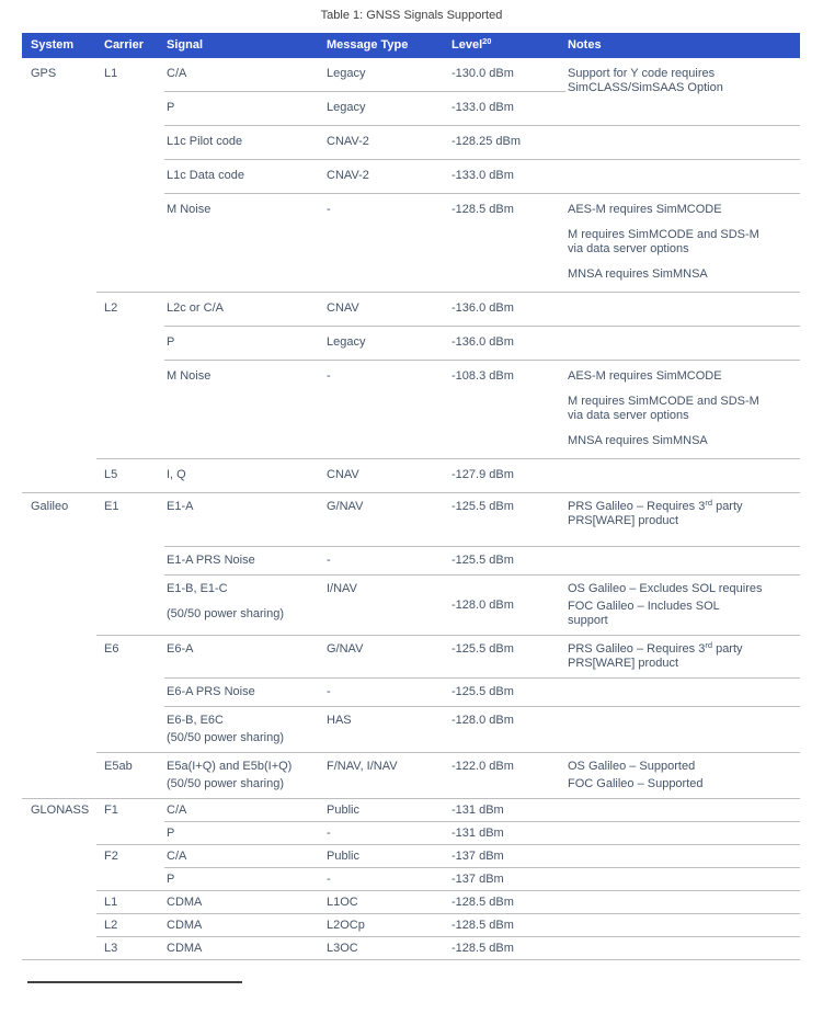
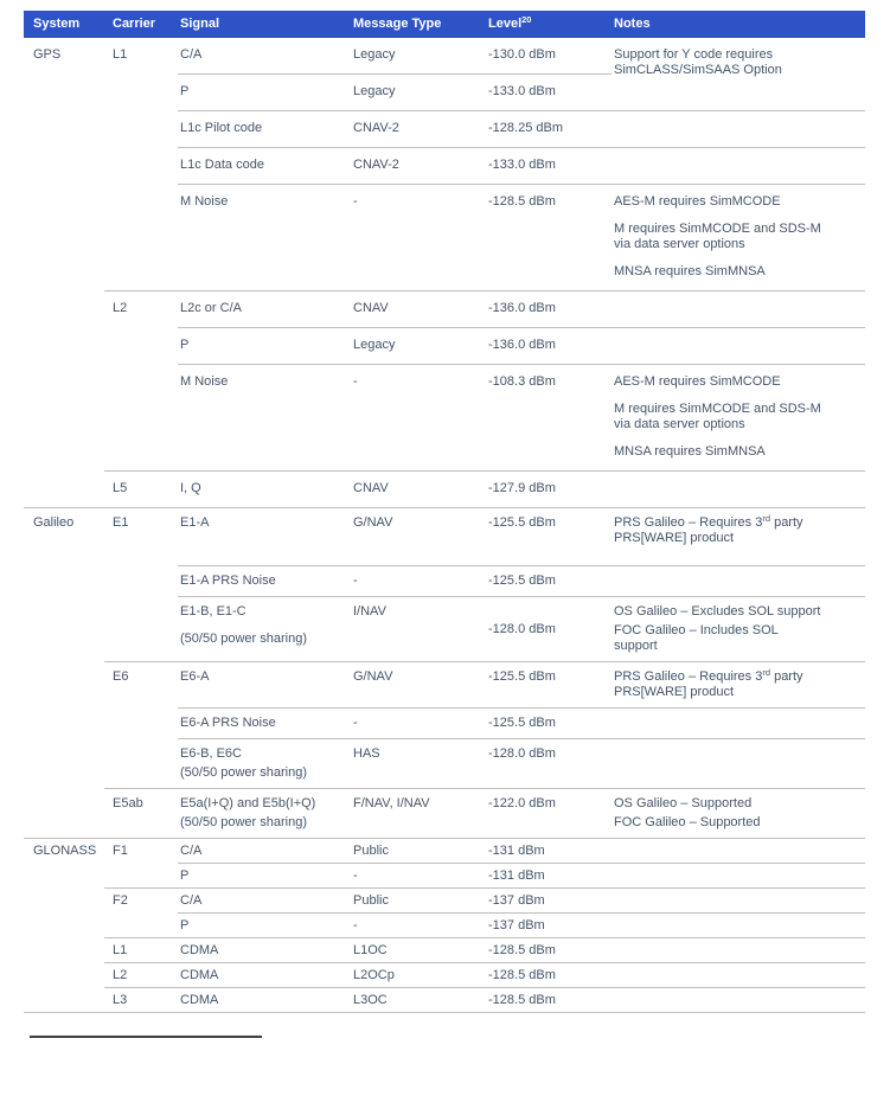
- Table 1: GNSS Signals Supported
  System	Carrier	Signal	Message Type	Level20	Notes
  GPS	L1	C/A	Legacy	-130.0 dBm	Support for Y code requiresSimCLASS/SimSAAS Option
  P	Legacy	-133.0 dBm
  L1c Pilot code	CNAV-2	-128.25 dBm
  L1c Data code	CNAV-2	-133.0 dBm
  M Noise	-	-128.5 dBm	AES-M requires SimMCODEM requires SimMCODE and SDS-Mvia data server optionsMNSA requires SimMNSA
  L2	L2c or C/A	CNAV	-136.0 dBm
  P	Legacy	-136.0 dBm
  M Noise	-	-108.3 dBm	AES-M requires SimMCODEM requires SimMCODE and SDS-Mvia data server optionsMNSA requires SimMNSA
  L5	I, Q	CNAV	-127.9 dBm
  Galileo	E1	E1-A	G/NAV	-125.5 dBm	PRS Galileo – Requires 3rd partyPRS[WARE] product
  E1-A PRS Noise	-	-125.5 dBm
- E1-B, E1-C(50/50 power sharing)	I/NAV	-128.0 dBm	OS Galileo – Excludes SOL requiresFOC Galileo – Includes SOLsupport
+ E1-B, E1-C(50/50 power sharing)	I/NAV	-128.0 dBm	OS Galileo – Excludes SOL supportFOC Galileo – Includes SOLsupport
  E6	E6-A	G/NAV	-125.5 dBm	PRS Galileo – Requires 3rd partyPRS[WARE] product
  E6-A PRS Noise	-	-125.5 dBm
  E6-B, E6C(50/50 power sharing)	HAS	-128.0 dBm
  E5ab	E5a(I+Q) and E5b(I+Q)(50/50 power sharing)	F/NAV, I/NAV	-122.0 dBm	OS Galileo – SupportedFOC Galileo – Supported
  GLONASS	F1	C/A	Public	-131 dBm
  P	-	-131 dBm
  F2	C/A	Public	-137 dBm
  P	-	-137 dBm
  L1	CDMA	L1OC	-128.5 dBm
  L2	CDMA	L2OCp	-128.5 dBm
  L3	CDMA	L3OC	-128.5 dBm
